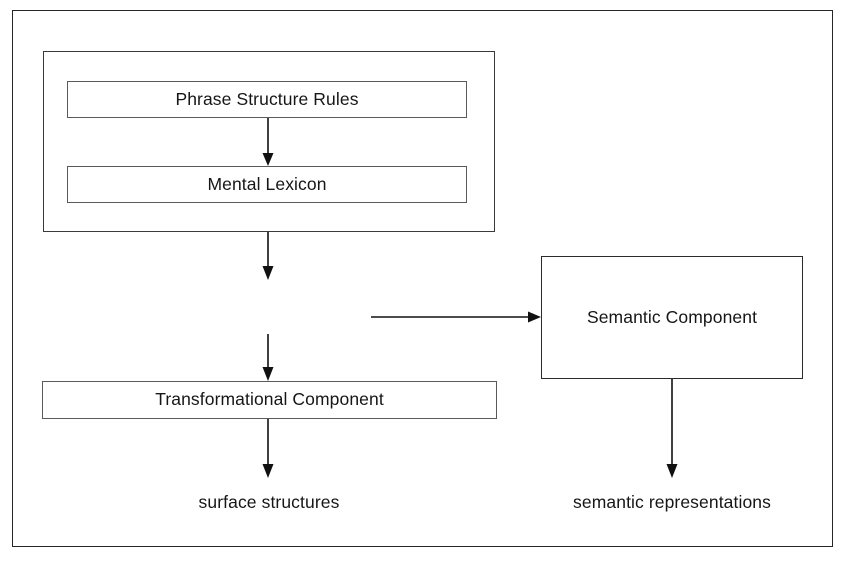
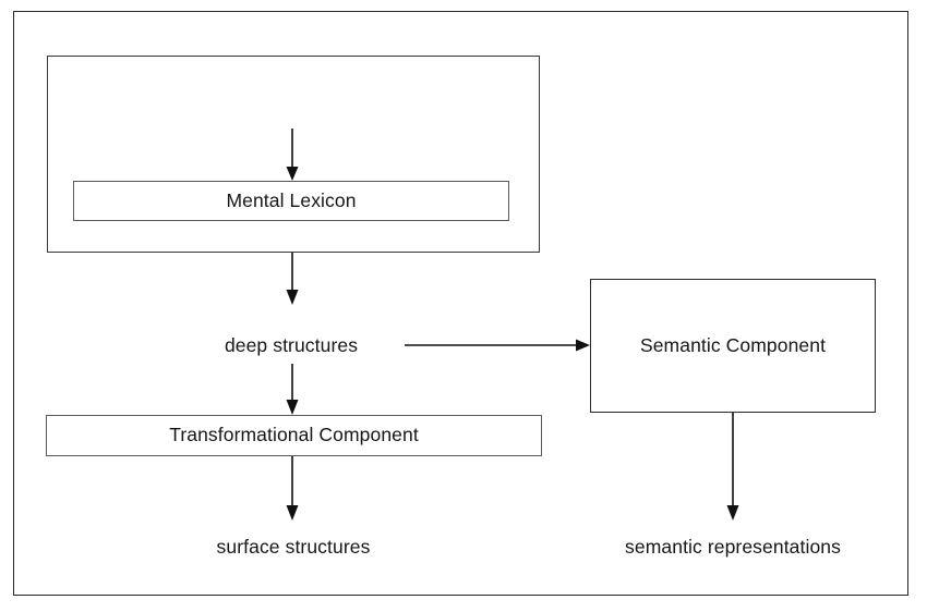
- Phrase Structure Rules
  Mental Lexicon
  Semantic Component
  Transformational Component
+ deep structures
  surface structures
  semantic representations
